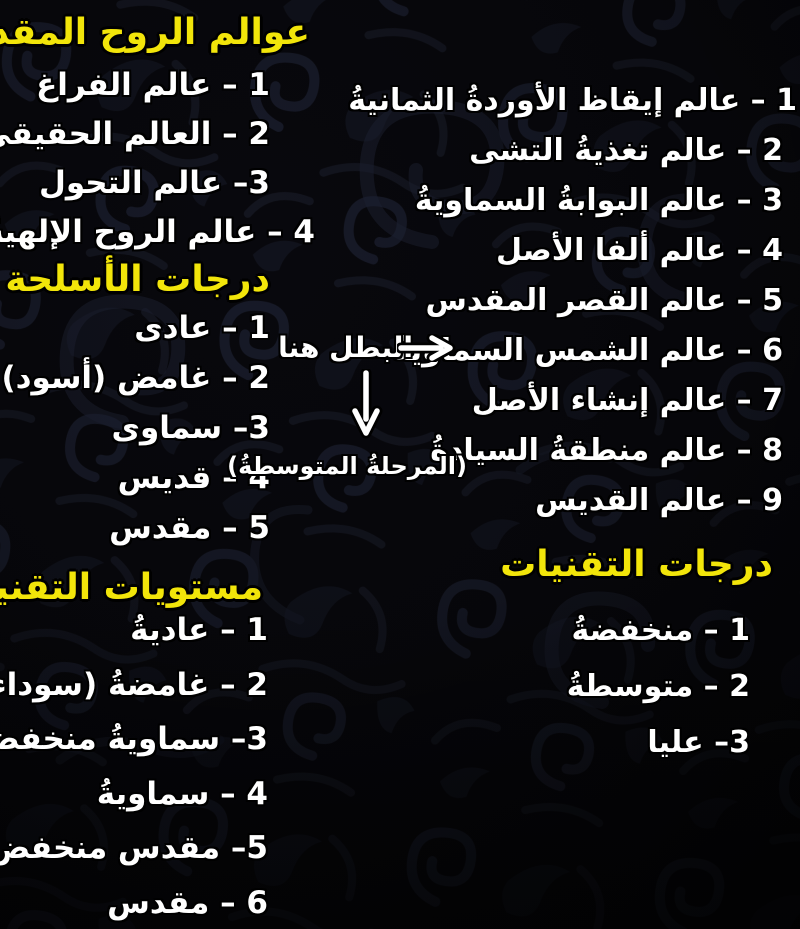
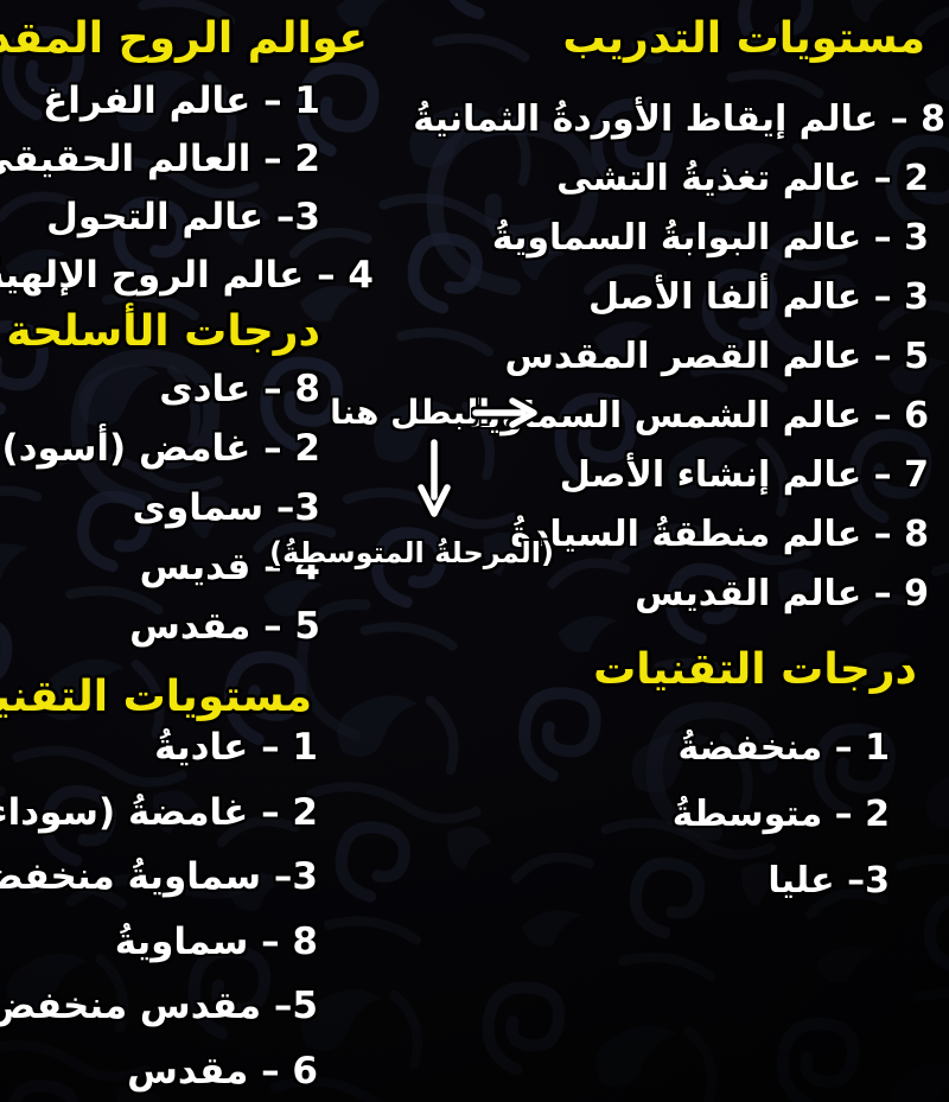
  عوالم الروح المقد
  1 – عالم الفراغ
  2 – العالم الحقيق
  3– عالم التحول
  4 – عالم الروح الإلهي
+ مستويات التدريب
- 1 – عالم إيقاظ الأوردةُ الثمانيةُ
+ 8 – عالم إيقاظ الأوردةُ الثمانيةُ
  2 – عالم تغذيةُ التشى
  3 – عالم البوابةُ السماويةُ
- 4 – عالم ألفا الأصل
+ 3 – عالم ألفا الأصل
  5 – عالم القصر المقدس
  6 – عالم الشمس السم
  7 – عالم إنشاء الأصل
  8 – عالم منطقةُ السيادةُ
  9 – عالم القديس
  درجات الأسلحة
- 1 – عادى
+ 8 – عادى
  2 – غامض (أسود)
  3– سماوى
  4 – قديس
  5 – مقدس
  مستويات التقني
  1 – عاديةُ
  2 – غامضةُ (سودا
  3– سماويةُ منخفض
- 4 – سماويةُ
+ 8 – سماويةُ
  5– مقدس منخفض
  6 – مقدس
  درجات التقنيات
  1 – منخفضةُ
  2 – متوسطةُ
  3– عليا
  بطل هنا
  (المرحلةُ المتوسطةُ)
